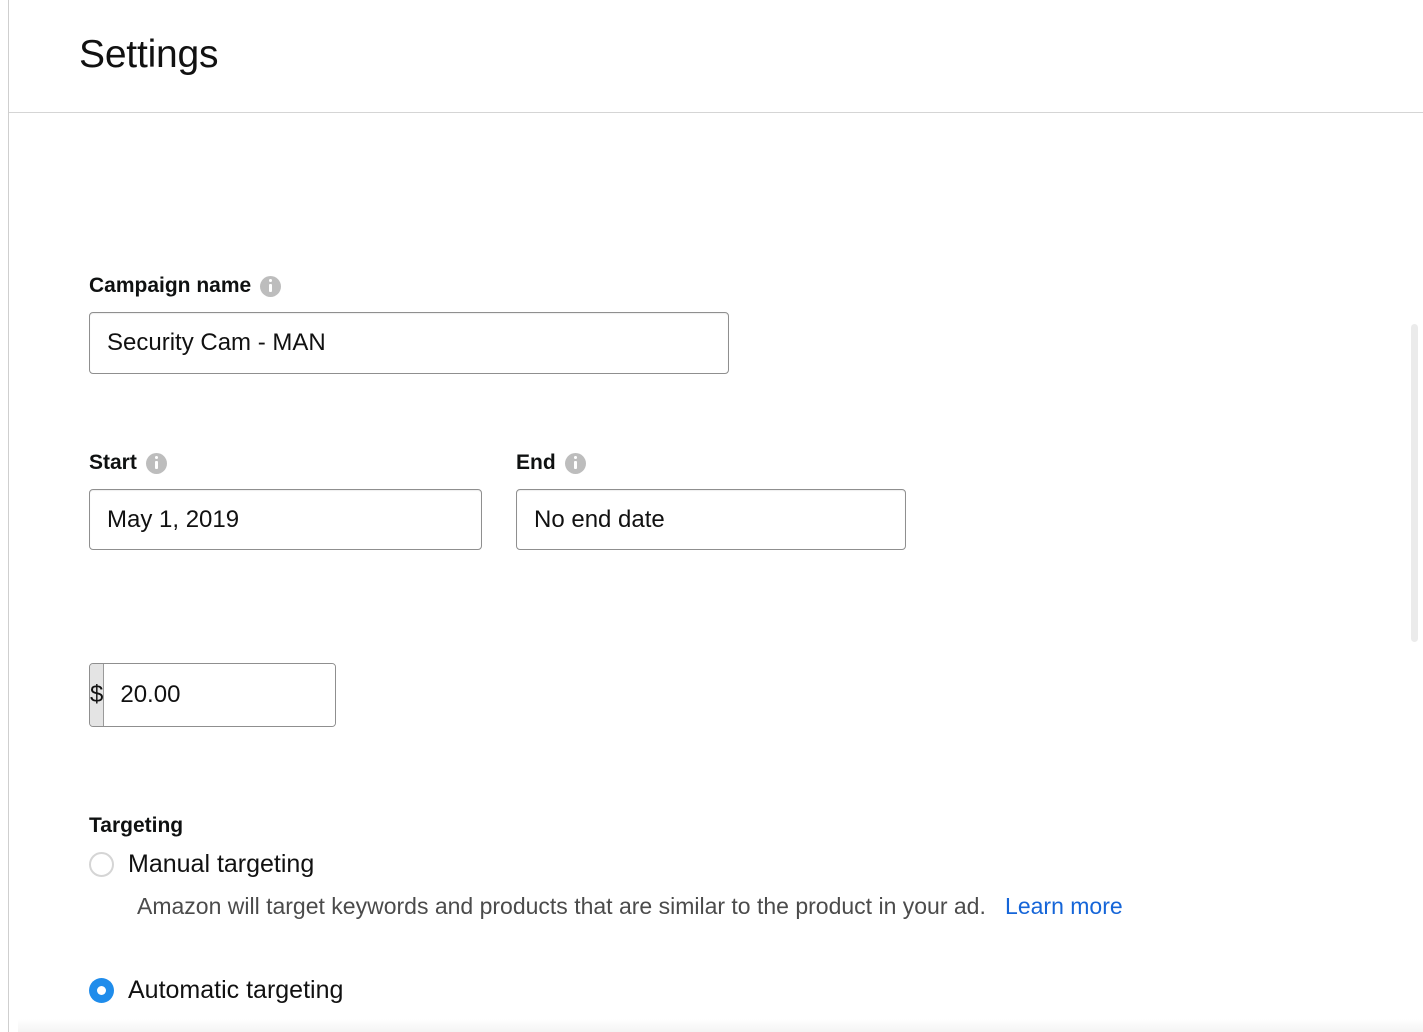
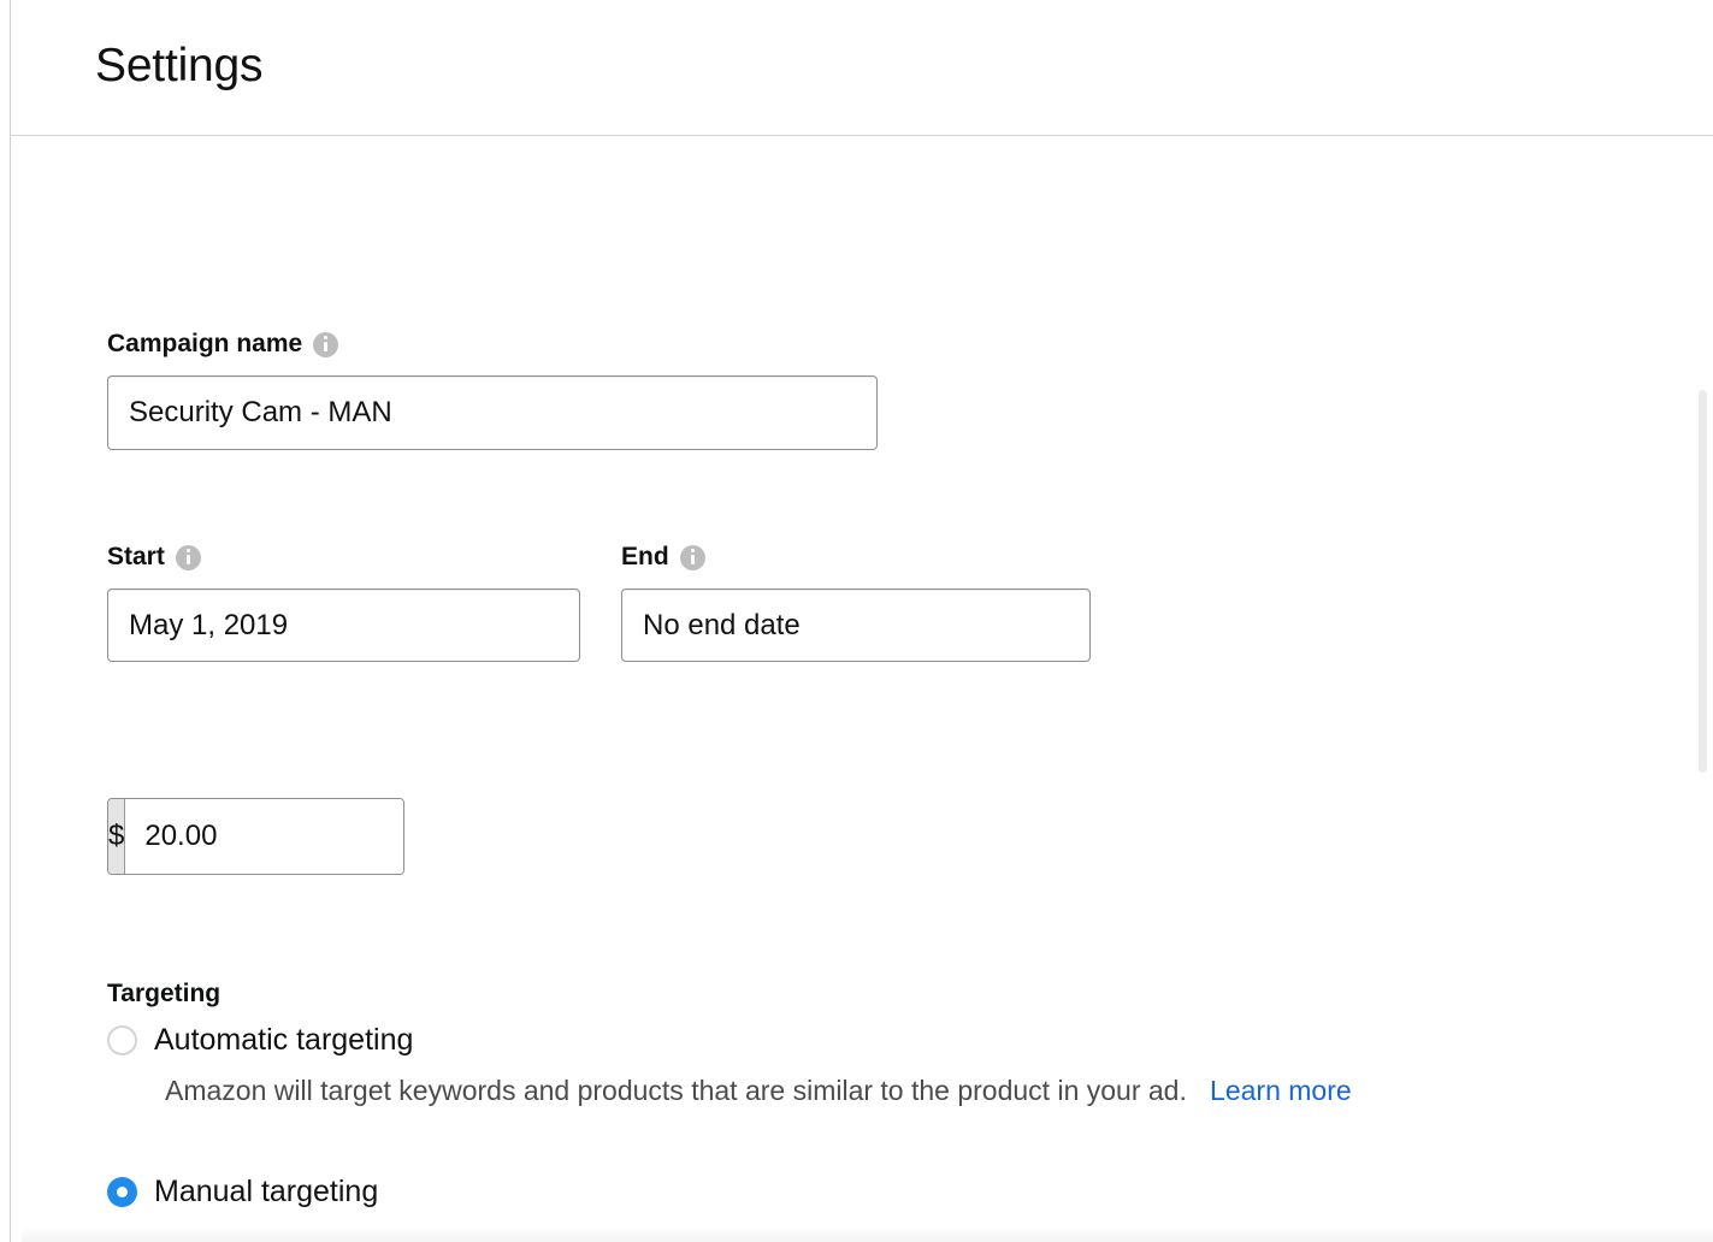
  Settings
  Campaign name
  Security Cam - MAN
  Start
  May 1, 2019
  End
  No end date
  $
  20.00
  Targeting
- Manual targeting
+ Automatic targeting
  Amazon will target keywords and products that are similar to the product in your ad. Learn more
- Automatic targeting
+ Manual targeting
